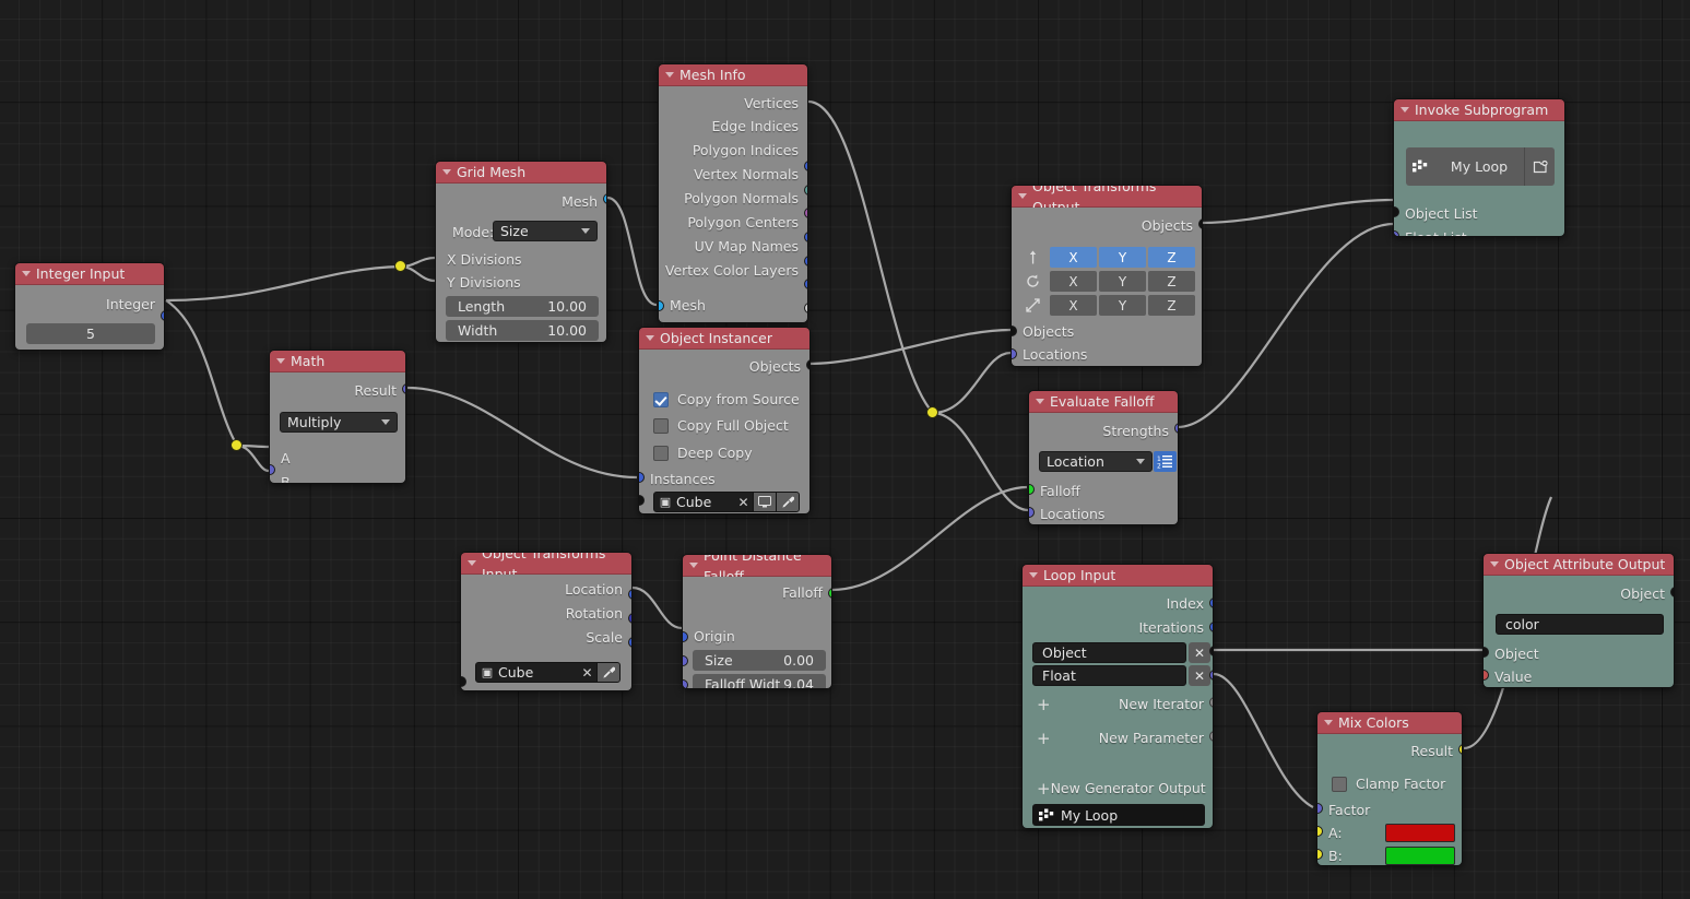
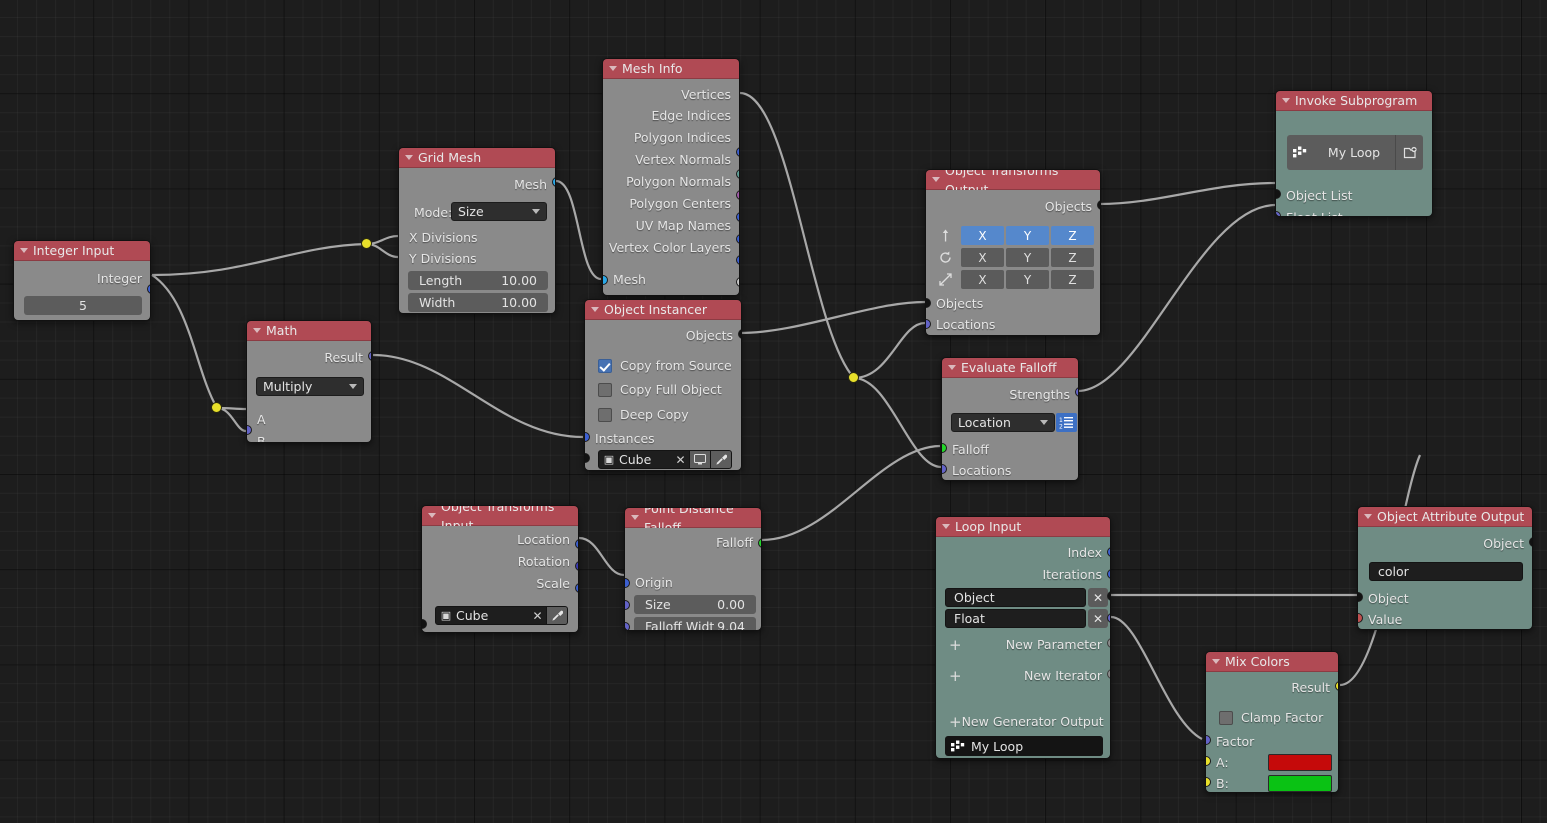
  Integer Input
  Integer
  5
  Math
  Result
  Multiply
  A
  B
  Grid Mesh
  Mesh
  Mode
  Size
  X Divisions
  Y Divisions
  Length
  10.00
  Width
  10.00
  Mesh Info
  Vertices
  Edge Indices
  Polygon Indices
  Vertex Normals
  Polygon Normals
  Polygon Centers
  UV Map Names
  Vertex Color Layers
  Mesh
  Object Instancer
  Objects
  Copy from Source
  Copy Full Object
  Deep Copy
  Instances
  ▣
  Cube
  ✕
  Object Transforms Output
  Objects
  X
  Y
  Z
  X
  Y
  Z
  X
  Y
  Z
  Objects
  Locations
  Evaluate Falloff
  Strengths
  Location
  Falloff
  Locations
  Invoke Subprogram
  My Loop
  Object List
  Object Transforms Input
  Location
  Rotation
  Scale
  ▣
  Cube
  ✕
  Point Distance Falloff
  Falloff
  Origin
  Size
  0.00
  Falloff Widt
  9.04
  Loop Input
  Index
  Iterations
  Object
  ✕
  Float
  ✕
  +
- New Iterator
+ New Parameter
  +
- New Parameter
+ New Iterator
  +
  New Generator Output
  My Loop
  Mix Colors
  Result
  Clamp Factor
  Factor
  A:
  B:
  Object Attribute Output
  Object
  color
  Object
  Value
